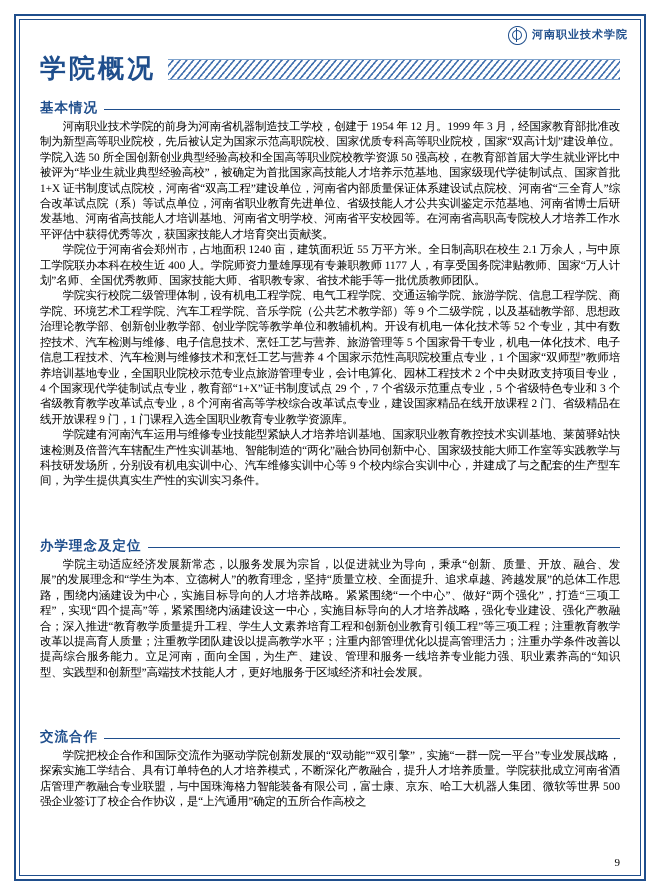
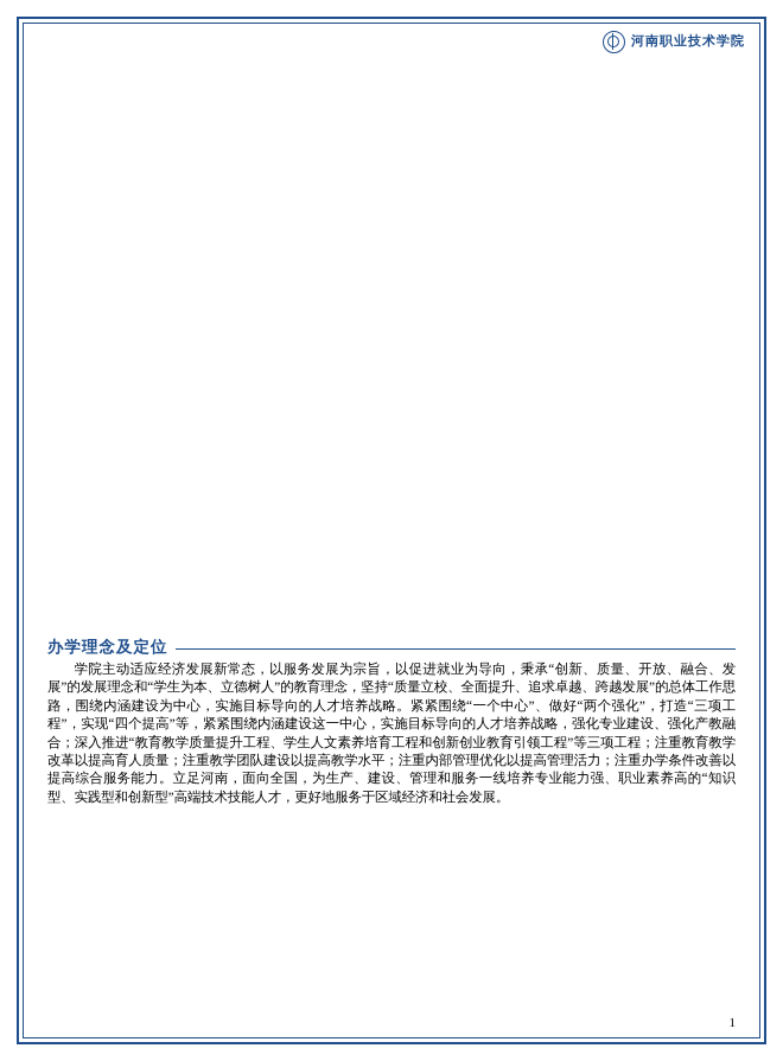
  河南职业技术学院
- 学院概况
- 基本情况
- 河南职业技术学院的前身为河南省机器制造技工学校，创建于 1954 年 12 月。1999 年 3 月，经国家教育部批准改制为新型高等职业院校，先后被认定为国家示范高职院校、国家优质专科高等职业院校，国家“双高计划”建设单位。学院入选 50 所全国创新创业典型经验高校和全国高等职业院校教学资源 50 强高校，在教育部首届大学生就业评比中被评为“毕业生就业典型经验高校”，被确定为首批国家高技能人才培养示范基地、国家级现代学徒制试点、国家首批 1+X 证书制度试点院校，河南省“双高工程”建设单位，河南省内部质量保证体系建设试点院校、河南省“三全育人”综合改革试点院（系）等试点单位，河南省职业教育先进单位、省级技能人才公共实训鉴定示范基地、河南省博士后研发基地、河南省高技能人才培训基地、河南省文明学校、河南省平安校园等。在河南省高职高专院校人才培养工作水平评估中获得优秀等次，获国家技能人才培育突出贡献奖。
- 学院位于河南省会郑州市，占地面积 1240 亩，建筑面积近 55 万平方米。全日制高职在校生 2.1 万余人，与中原工学院联办本科在校生近 400 人。学院师资力量雄厚现有专兼职教师 1177 人，有享受国务院津贴教师、国家“万人计划”名师、全国优秀教师、国家技能大师、省职教专家、省技术能手等一批优质教师团队。
- 学院实行校院二级管理体制，设有机电工程学院、电气工程学院、交通运输学院、旅游学院、信息工程学院、商学院、环境艺术工程学院、汽车工程学院、音乐学院（公共艺术教学部）等 9 个二级学院，以及基础教学部、思想政治理论教学部、创新创业教学部、创业学院等教学单位和教辅机构。开设有机电一体化技术等 52 个专业，其中有数控技术、汽车检测与维修、电子信息技术、烹饪工艺与营养、旅游管理等 5 个国家骨干专业，机电一体化技术、电子信息工程技术、汽车检测与维修技术和烹饪工艺与营养 4 个国家示范性高职院校重点专业，1 个国家“双师型”教师培养培训基地专业，全国职业院校示范专业点旅游管理专业，会计电算化、园林工程技术 2 个中央财政支持项目专业，4 个国家现代学徒制试点专业，教育部“1+X”证书制度试点 29 个，7 个省级示范重点专业，5 个省级特色专业和 3 个省级教育教学改革试点专业，8 个河南省高等学校综合改革试点专业，建设国家精品在线开放课程 2 门、省级精品在线开放课程 9 门，1 门课程入选全国职业教育专业教学资源库。
- 学院建有河南汽车运用与维修专业技能型紧缺人才培养培训基地、国家职业教育教控技术实训基地、莱茵驿站快速检测及倍普汽车辖配生产性实训基地、智能制造的“两化”融合协同创新中心、国家级技能大师工作室等实践教学与科技研发场所，分别设有机电实训中心、汽车维修实训中心等 9 个校内综合实训中心，并建成了与之配套的生产型车间，为学生提供真实生产性的实训实习条件。
  办学理念及定位
  学院主动适应经济发展新常态，以服务发展为宗旨，以促进就业为导向，秉承“创新、质量、开放、融合、发展”的发展理念和“学生为本、立德树人”的教育理念，坚持“质量立校、全面提升、追求卓越、跨越发展”的总体工作思路，围绕内涵建设为中心，实施目标导向的人才培养战略。紧紧围绕“一个中心”、做好“两个强化”，打造“三项工程”，实现“四个提高”等，紧紧围绕内涵建设这一中心，实施目标导向的人才培养战略，强化专业建设、强化产教融合；深入推进“教育教学质量提升工程、学生人文素养培育工程和创新创业教育引领工程”等三项工程；注重教育教学改革以提高育人质量；注重教学团队建设以提高教学水平；注重内部管理优化以提高管理活力；注重办学条件改善以提高综合服务能力。立足河南，面向全国，为生产、建设、管理和服务一线培养专业能力强、职业素养高的“知识型、实践型和创新型”高端技术技能人才，更好地服务于区域经济和社会发展。
- 交流合作
- 学院把校企合作和国际交流作为驱动学院创新发展的“双动能”“双引擎”，实施“一群一院一平台”专业发展战略，探索实施工学结合、具有订单特色的人才培养模式，不断深化产教融合，提升人才培养质量。学院获批成立河南省酒店管理产教融合专业联盟，与中国珠海格力智能装备有限公司，富士康、京东、哈工大机器人集团、微软等世界 500 强企业签订了校企合作协议，是“上汽通用”确定的五所合作高校之
- 9
+ 1
